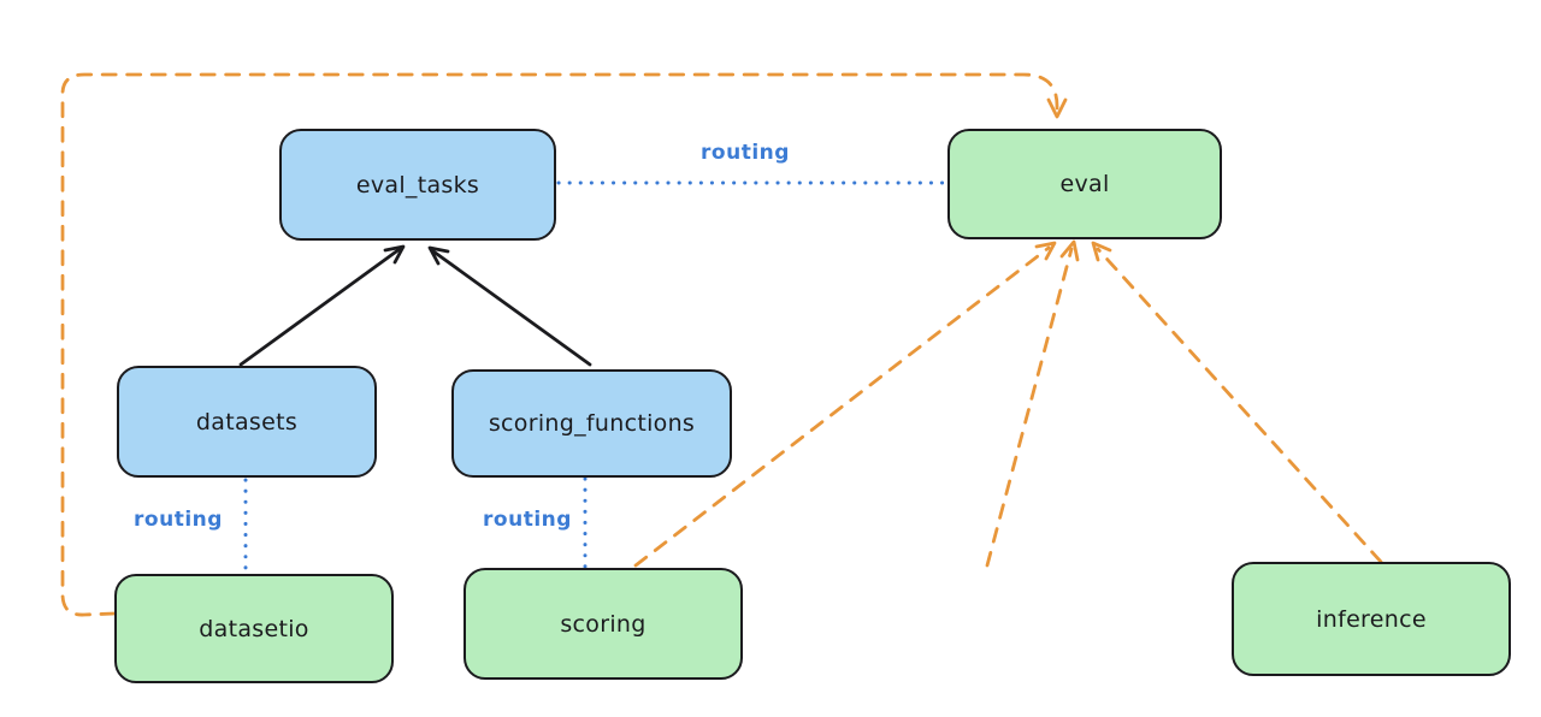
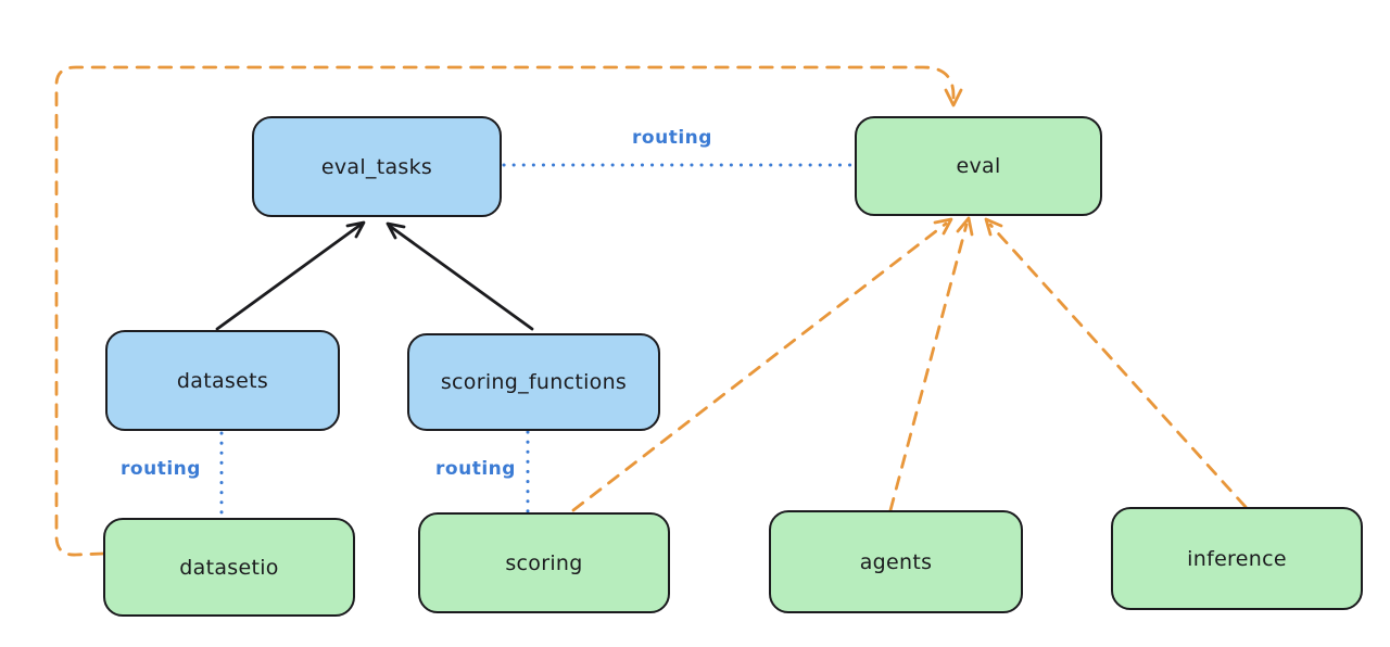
  eval_tasks
  eval
  datasets
  scoring_functions
  datasetio
  scoring
+ agents
  inference
  routing
  routing
  routing
